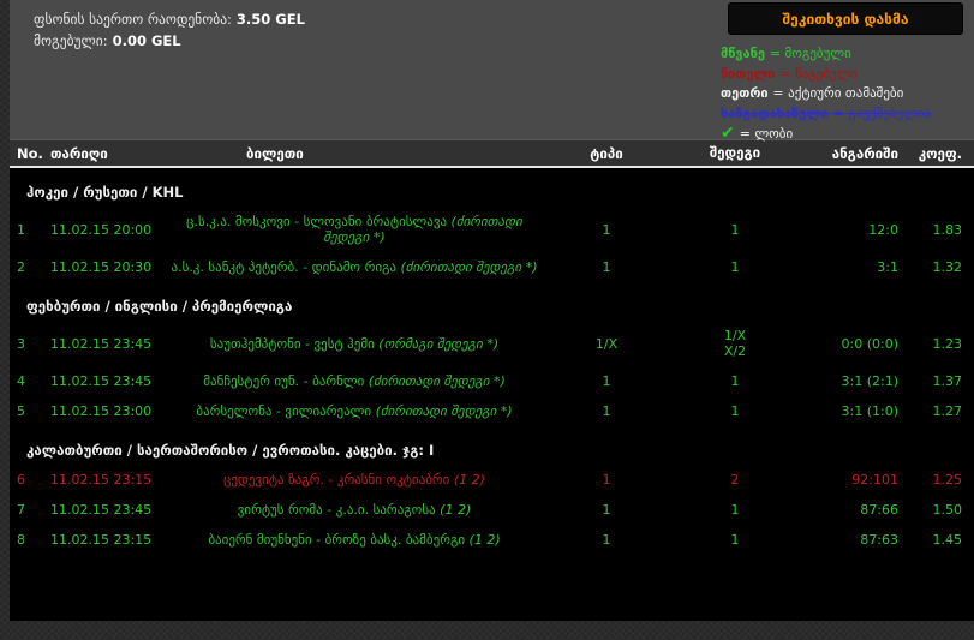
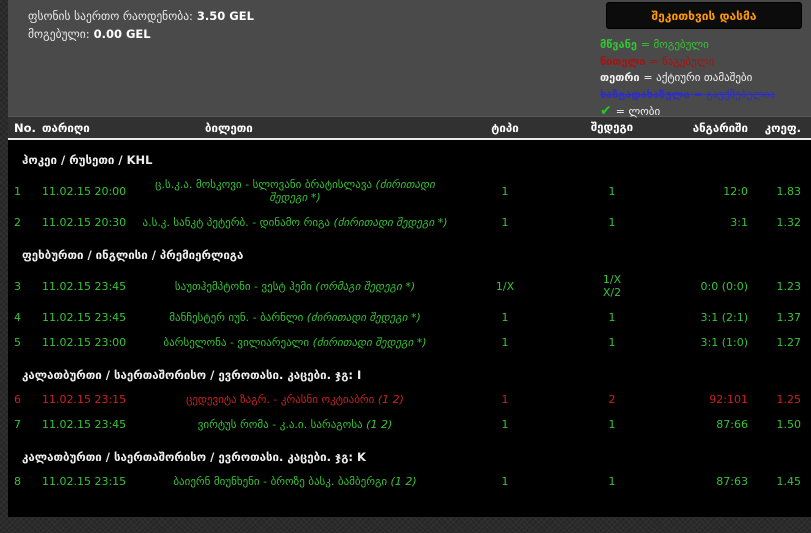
  ფსონის საერთო რაოდენობა: 3.50 GEL
  მოგებული: 0.00 GEL
  შეკითხვის დასმა
  მწვანე = მოგებული
  წითელი = წაგებული
  თეთრი = აქტიური თამაშები
  ხაზგადახაზული = გაუქმებულია
  ✔ = ლობი
  No.
  თარიღი
  ბილეთი
  ტიპი
  შედეგი
  ანგარიში
  კოეფ.
  ჰოკეი / რუსეთი / KHL
  1
  11.02.15 20:00
  ც.ს.კ.ა. მოსკოვი - სლოვანი ბრატისლავა (ძირითადი შედეგი *)
  1
  1
  12:0
  1.83
  2
  11.02.15 20:30
  ა.ს.კ. სანკტ პეტერბ. - დინამო რიგა (ძირითადი შედეგი *)
  1
  1
  3:1
  1.32
  ფეხბურთი / ინგლისი / პრემიერლიგა
  3
  11.02.15 23:45
  საუთჰემპტონი - ვესტ ჰემი (ორმაგი შედეგი *)
  1/X
  1/X
  X/2
  0:0 (0:0)
  1.23
  4
  11.02.15 23:45
  მანჩესტერ იუნ. - ბარნლი (ძირითადი შედეგი *)
  1
  1
  3:1 (2:1)
  1.37
  5
  11.02.15 23:00
  ბარსელონა - ვილიარეალი (ძირითადი შედეგი *)
  1
  1
  3:1 (1:0)
  1.27
  კალათბურთი / საერთაშორისო / ევროთასი. კაცები. ჯგ: I
  6
  11.02.15 23:15
  ცედევიტა ზაგრ. - კრასნი ოკტიაბრი (1 2)
  1
  2
  92:101
  1.25
  7
  11.02.15 23:45
  ვირტუს რომა - კ.ა.ი. სარაგოსა (1 2)
  1
  1
  87:66
  1.50
+ კალათბურთი / საერთაშორისო / ევროთასი. კაცები. ჯგ: K
  8
  11.02.15 23:15
  ბაიერნ მიუნხენი - ბროზე ბასკ. ბამბერგი (1 2)
  1
  1
  87:63
  1.45
